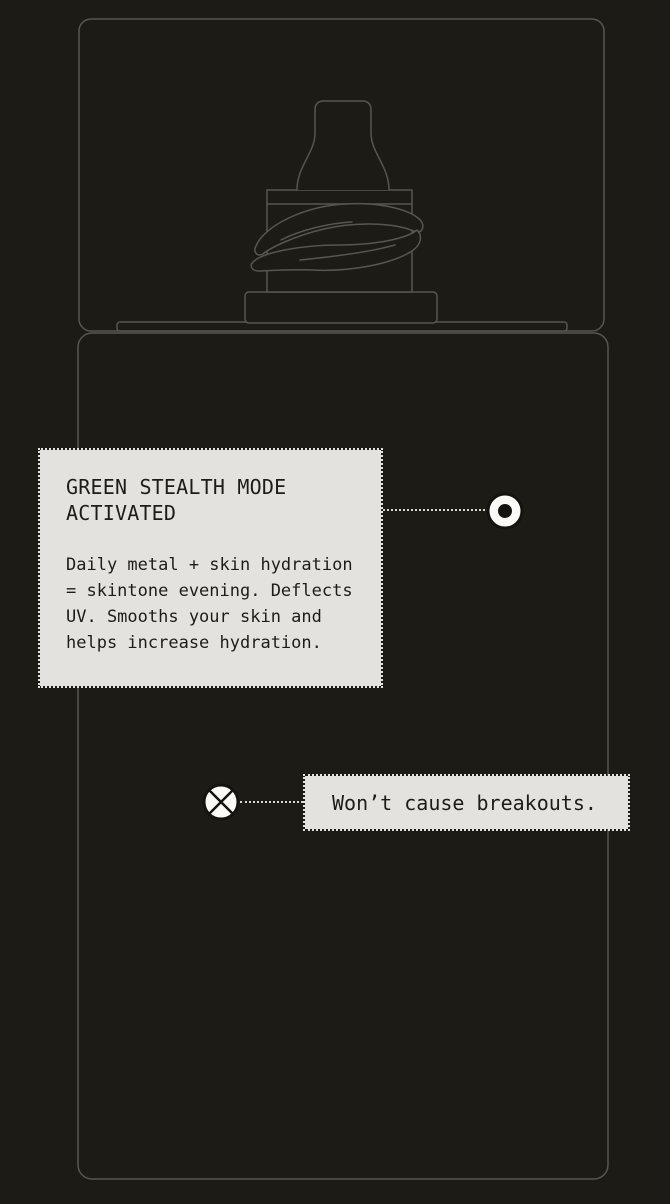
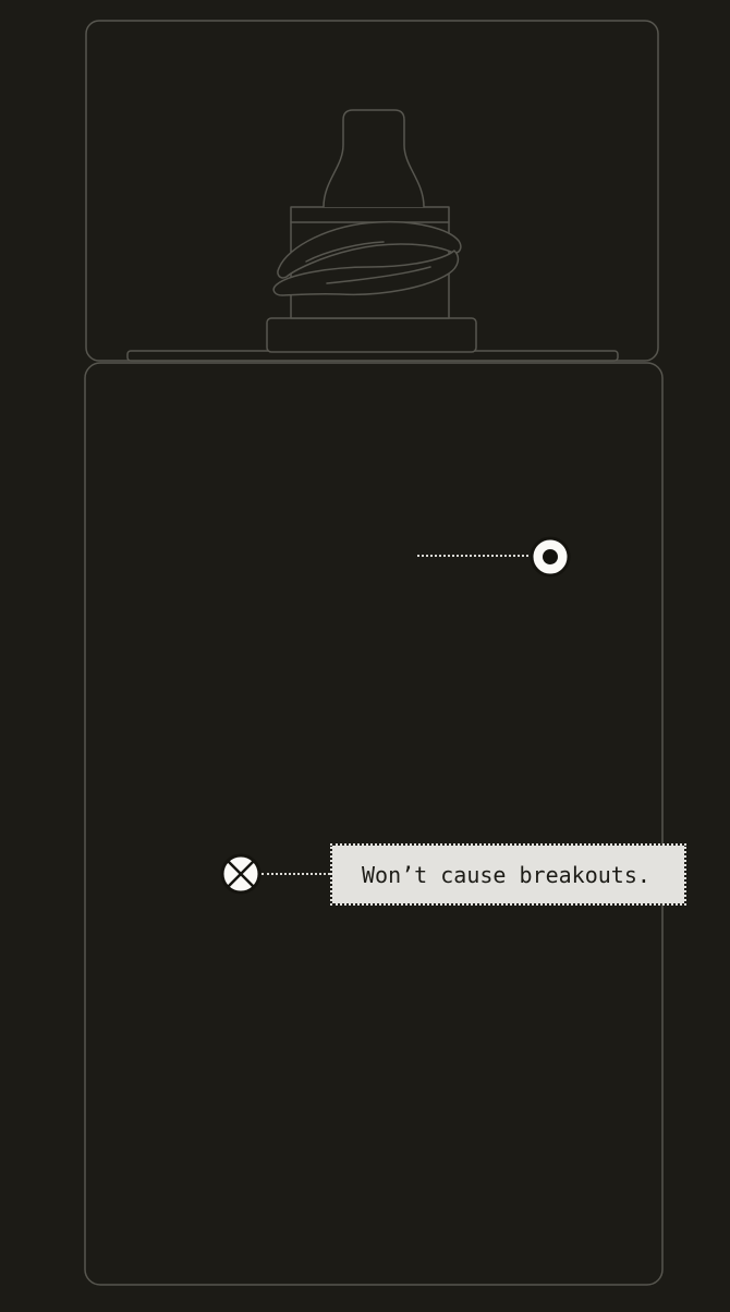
- GREEN STEALTH MODE ACTIVATED
- Daily metal + skin hydration = skintone evening. Deflects UV. Smooths your skin and helps increase hydration.
  Won’t cause breakouts.
